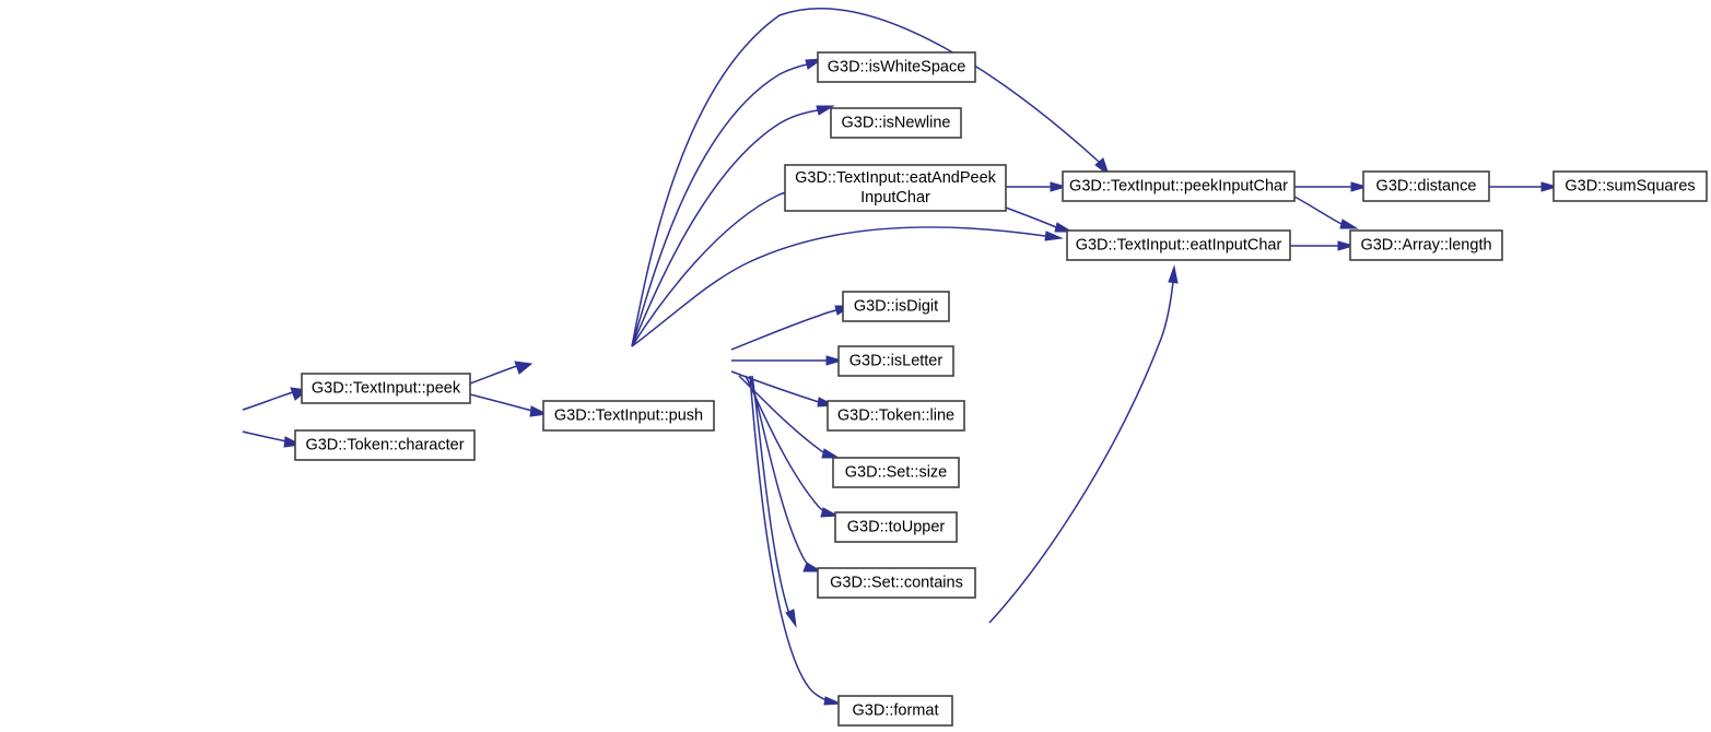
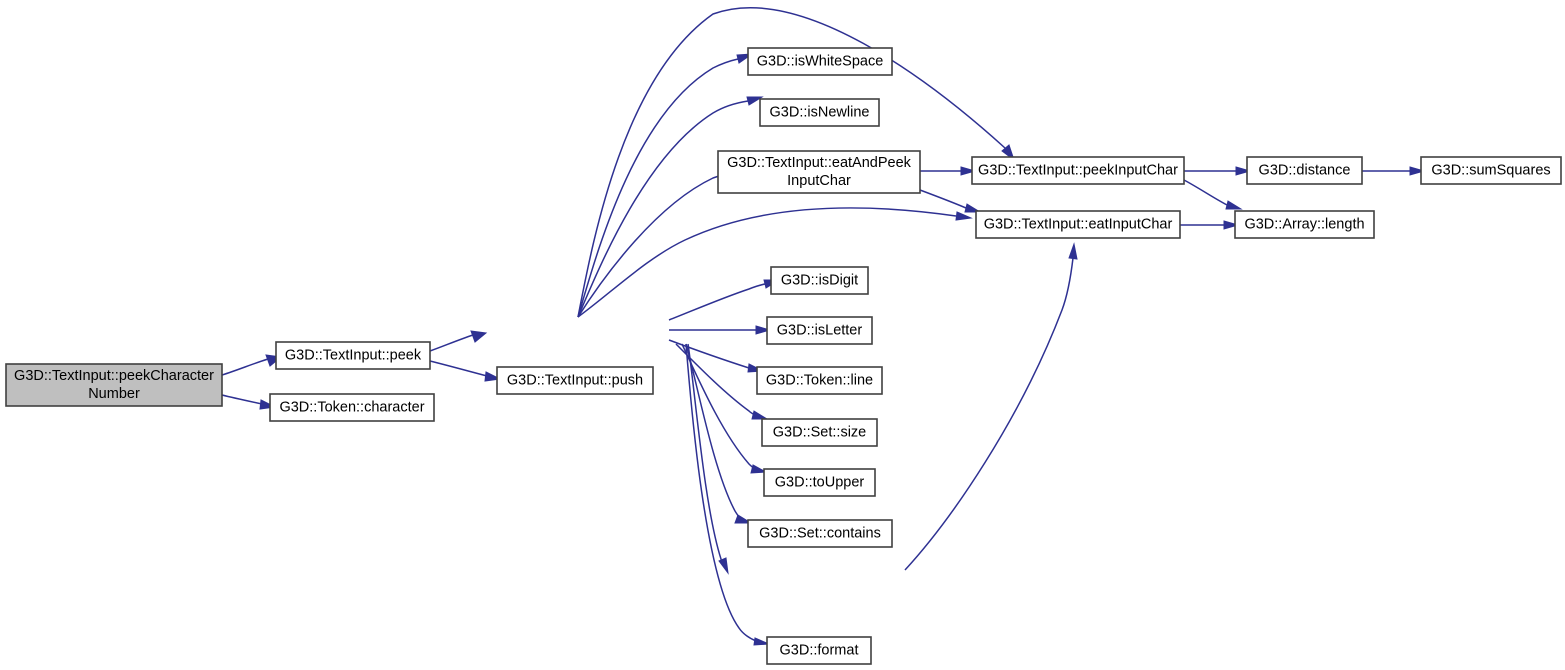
+ G3D::TextInput::peekCharacter
+ Number
  G3D::TextInput::peek
  G3D::Token::character
  G3D::TextInput::push
  G3D::isWhiteSpace
  G3D::isNewline
  G3D::TextInput::eatAndPeek
  InputChar
  G3D::isDigit
  G3D::isLetter
  G3D::Token::line
  G3D::Set::size
  G3D::toUpper
  G3D::Set::contains
  G3D::format
  G3D::TextInput::peekInputChar
  G3D::TextInput::eatInputChar
  G3D::distance
  G3D::Array::length
  G3D::sumSquares
